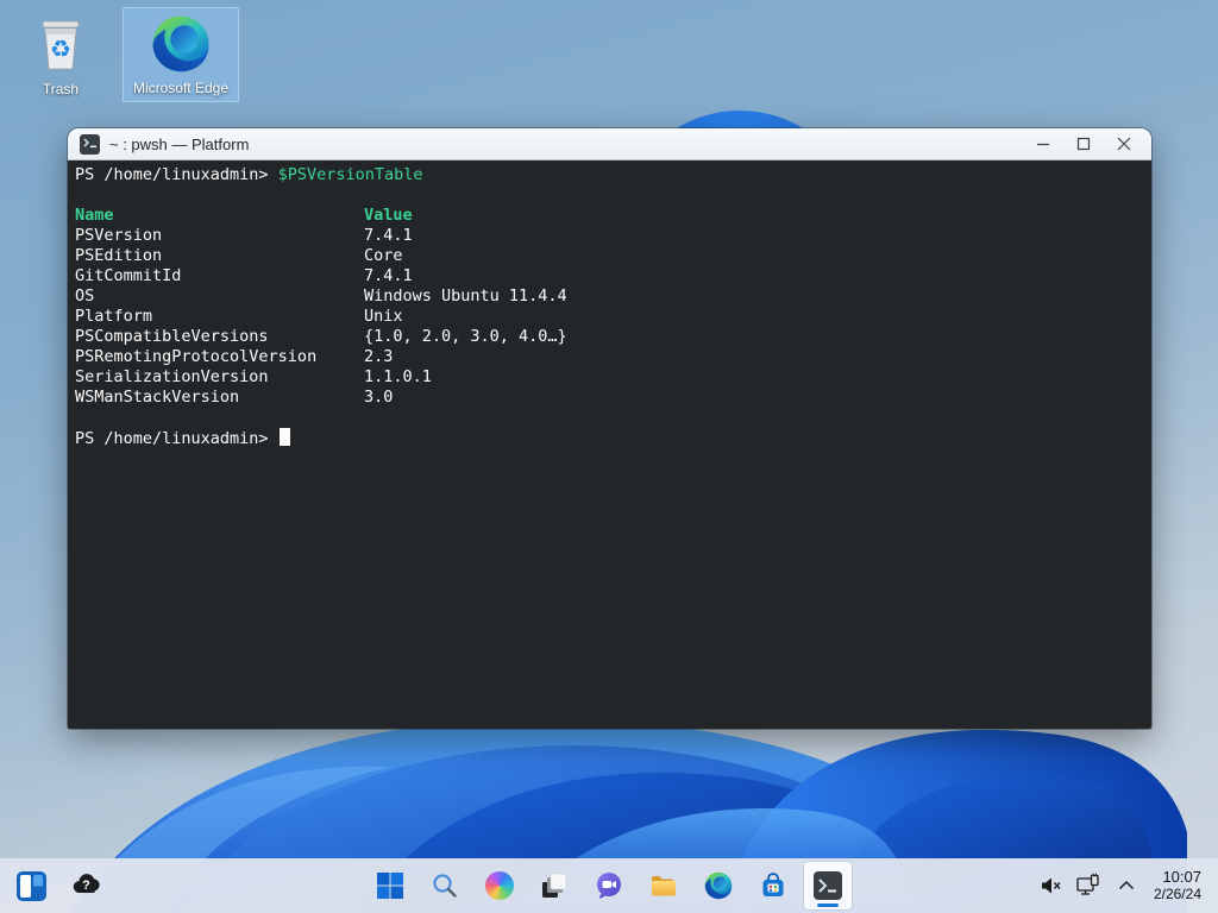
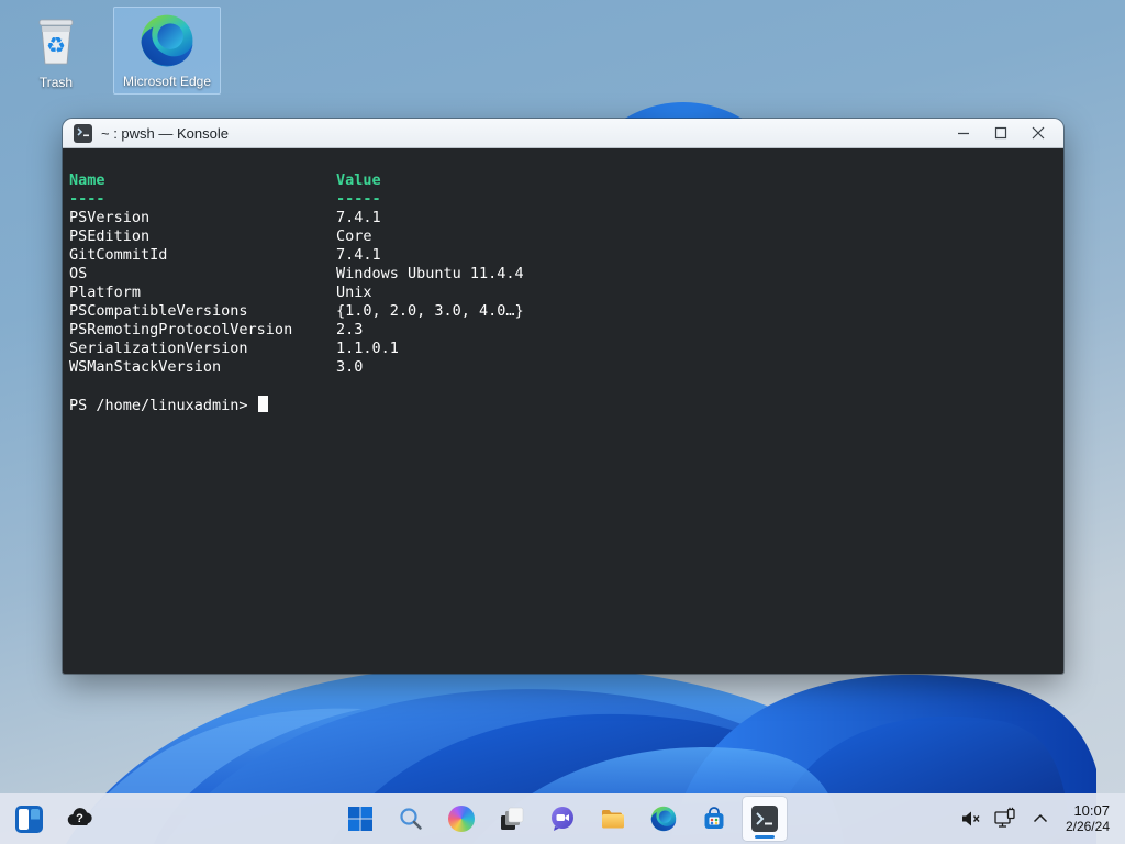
  ♻
  Trash
  Microsoft Edge
- ~ : pwsh — Platform
+ ~ : pwsh — Konsole
- PS /home/linuxadmin> $PSVersionTable
  Name Value
+ ---- -----
  PSVersion 7.4.1
  PSEdition Core
  GitCommitId 7.4.1
  OS Windows Ubuntu 11.4.4
  Platform Unix
  PSCompatibleVersions {1.0, 2.0, 3.0, 4.0…}
  PSRemotingProtocolVersion 2.3
  SerializationVersion 1.1.0.1
  WSManStackVersion 3.0
  PS /home/linuxadmin>
  ?
  10:07
  2/26/24
